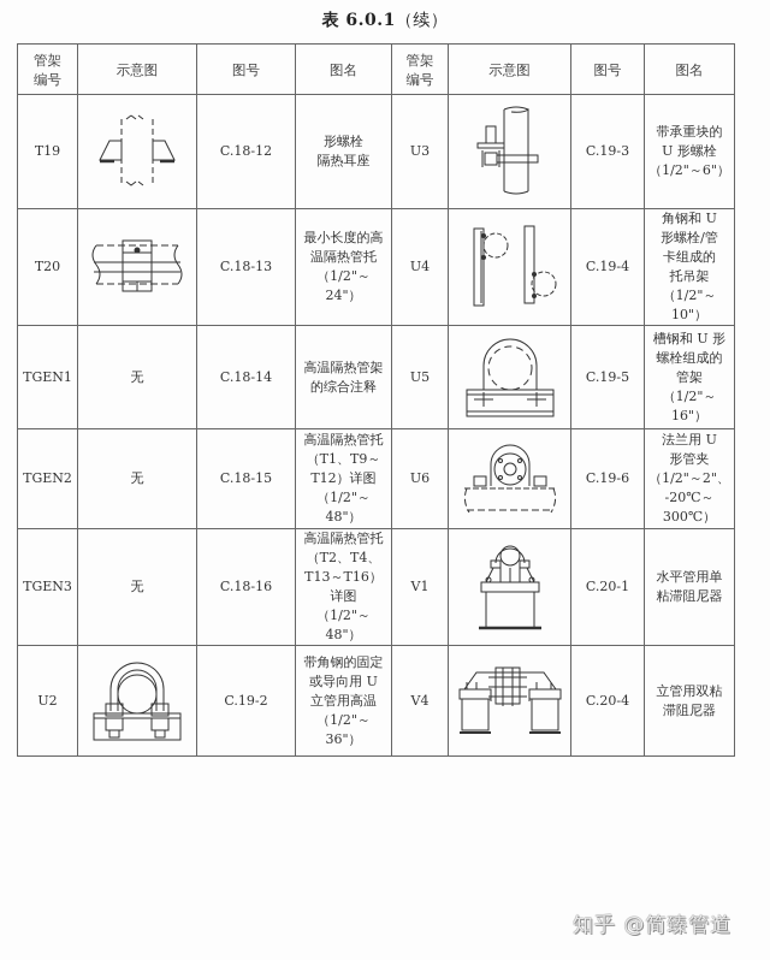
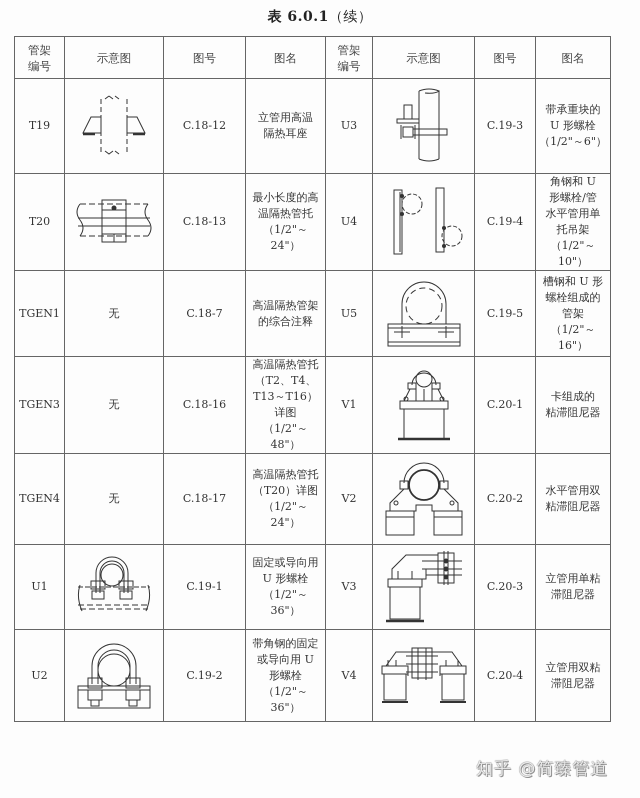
  表 6.0.1（续）
  管架编号	示意图	图号	图名	管架编号	示意图	图号	图名
- T19		C.18-12	形螺栓隔热耳座	U3		C.19-3	带承重块的U 形螺栓（1/2"～6"）
+ T19		C.18-12	立管用高温隔热耳座	U3		C.19-3	带承重块的U 形螺栓（1/2"～6"）
- T20		C.18-13	最小长度的高温隔热管托（1/2"～24"）	U4		C.19-4	角钢和 U形螺栓/管卡组成的托吊架（1/2"～10"）
+ T20		C.18-13	最小长度的高温隔热管托（1/2"～24"）	U4		C.19-4	角钢和 U形螺栓/管水平管用单托吊架（1/2"～10"）
- TGEN1	无	C.18-14	高温隔热管架的综合注释	U5		C.19-5	槽钢和 U 形螺栓组成的管架（1/2"～16"）
+ TGEN1	无	C.18-7	高温隔热管架的综合注释	U5		C.19-5	槽钢和 U 形螺栓组成的管架（1/2"～16"）
- TGEN2	无	C.18-15	高温隔热管托（T1、T9～T12）详图（1/2"～48"）	U6		C.19-6	法兰用 U形管夹（1/2"～2"、-20℃～300℃）
- TGEN3	无	C.18-16	高温隔热管托（T2、T4、T13～T16）详图（1/2"～48"）	V1		C.20-1	水平管用单粘滞阻尼器
+ TGEN3	无	C.18-16	高温隔热管托（T2、T4、T13～T16）详图（1/2"～48"）	V1		C.20-1	卡组成的粘滞阻尼器
+ TGEN4	无	C.18-17	高温隔热管托（T20）详图（1/2"～24"）	V2		C.20-2	水平管用双粘滞阻尼器
+ U1		C.19-1	固定或导向用U 形螺栓（1/2"～36"）	V3		C.20-3	立管用单粘滞阻尼器
- U2		C.19-2	带角钢的固定或导向用 U立管用高温（1/2"～36"）	V4		C.20-4	立管用双粘滞阻尼器
+ U2		C.19-2	带角钢的固定或导向用 U形螺栓（1/2"～36"）	V4		C.20-4	立管用双粘滞阻尼器
  知乎 @简臻管道
